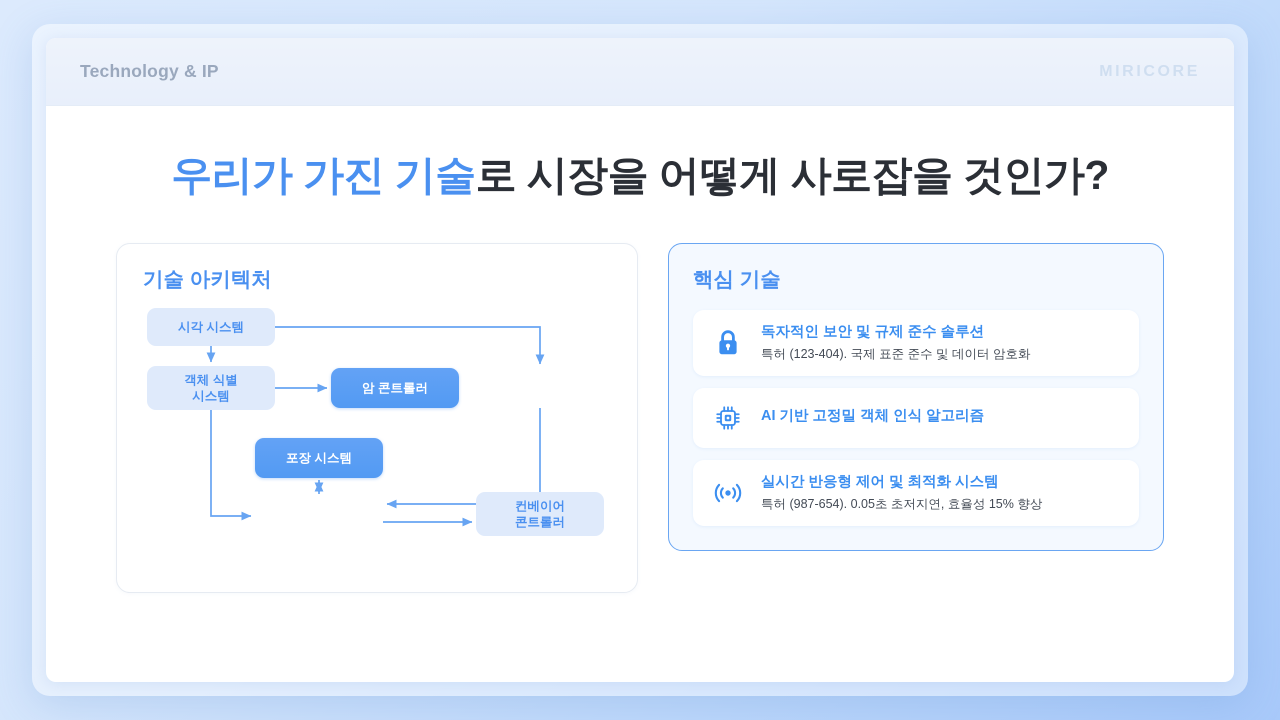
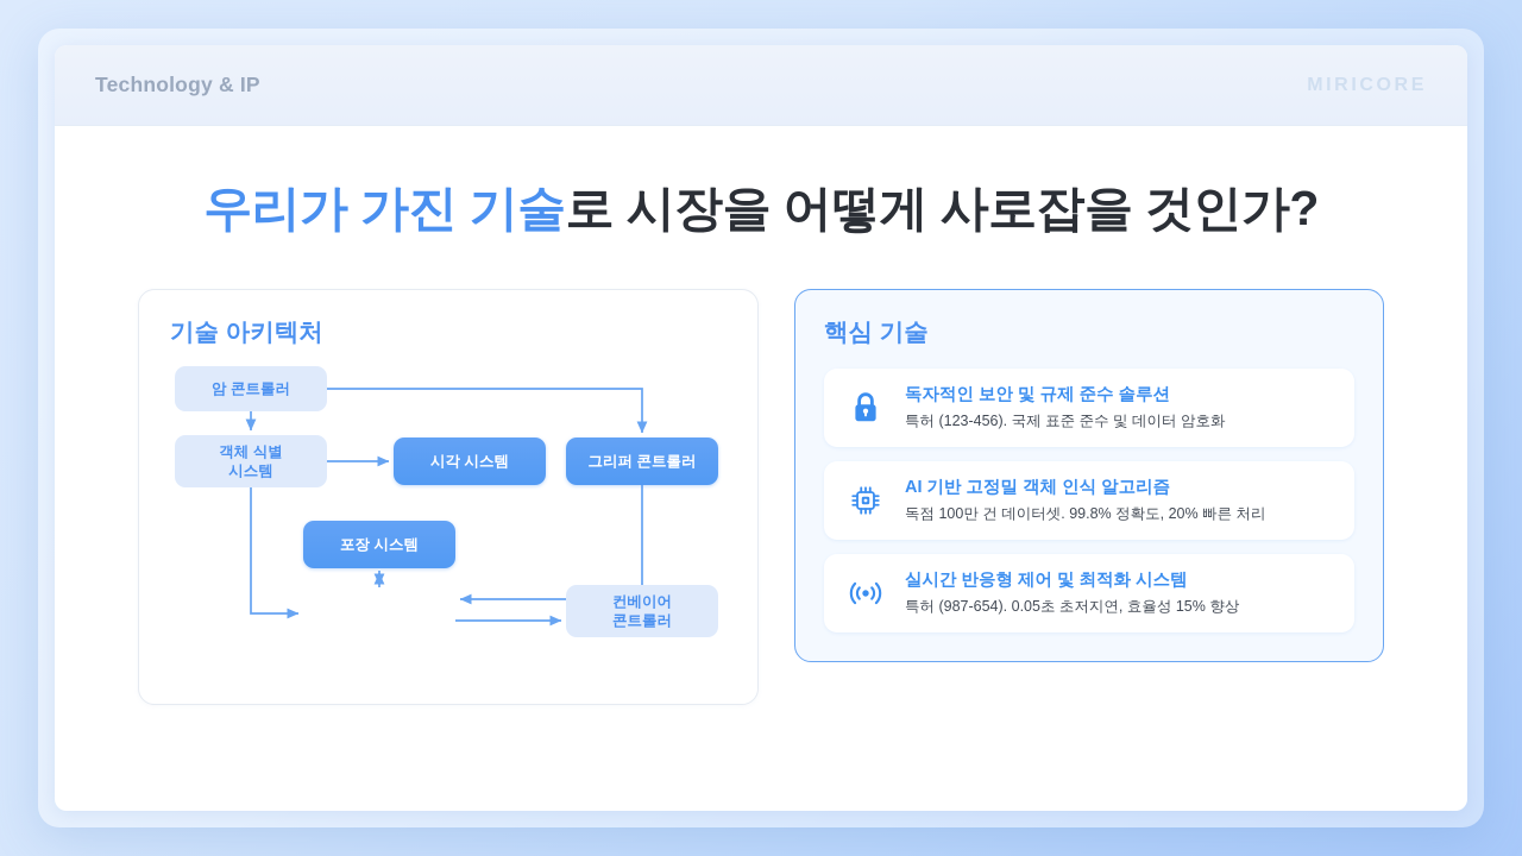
  Technology & IP
  MIRICORE
  우리가 가진 기술로 시장을 어떻게 사로잡을 것인가?
  기술 아키텍처
- 시각 시스템
+ 암 콘트롤러
  객체 식별
  시스템
- 암 콘트롤러
+ 시각 시스템
+ 그리퍼 콘트롤러
  포장 시스템
  컨베이어
  콘트롤러
  핵심 기술
  독자적인 보안 및 규제 준수 솔루션
- 특허 (123-404). 국제 표준 준수 및 데이터 암호화
+ 특허 (123-456). 국제 표준 준수 및 데이터 암호화
  AI 기반 고정밀 객체 인식 알고리즘
+ 독점 100만 건 데이터셋. 99.8% 정확도, 20% 빠른 처리
  실시간 반응형 제어 및 최적화 시스템
  특허 (987-654). 0.05초 초저지연, 효율성 15% 향상
